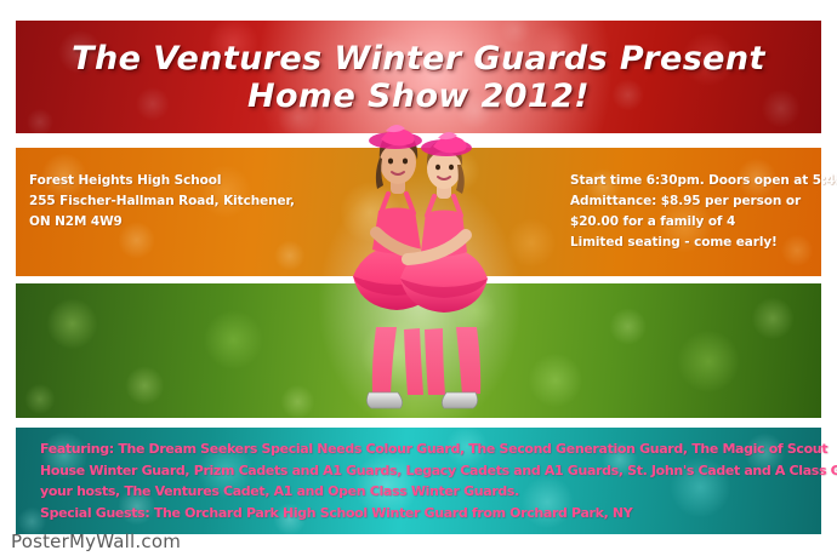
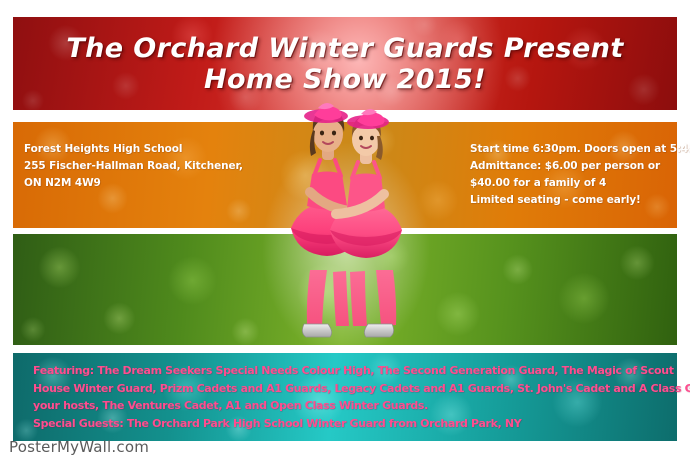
- The Ventures Winter Guards Present
+ The Orchard Winter Guards Present
- Home Show 2012!
+ Home Show 2015!
  Forest Heights High School
  255 Fischer-Hallman Road, Kitchener,
  ON N2M 4W9
  Start time 6:30pm. Doors open at 5:4
- Admittance: $8.95 per person or
+ Admittance: $6.00 per person or
- $20.00 for a family of 4
+ $40.00 for a family of 4
  Limited seating - come early!
- Featuring: The Dream Seekers Special Needs Colour Guard, The Second Generation Guard, The Magic of Scout
+ Featuring: The Dream Seekers Special Needs Colour High, The Second Generation Guard, The Magic of Scout
  House Winter Guard, Prizm Cadets and A1 Guards, Legacy Cadets and A1 Guards, St. John's Cadet and A Class G
  your hosts, The Ventures Cadet, A1 and Open Class Winter Guards.
  Special Guests: The Orchard Park High School Winter Guard from Orchard Park, NY
  PosterMyWall.com
